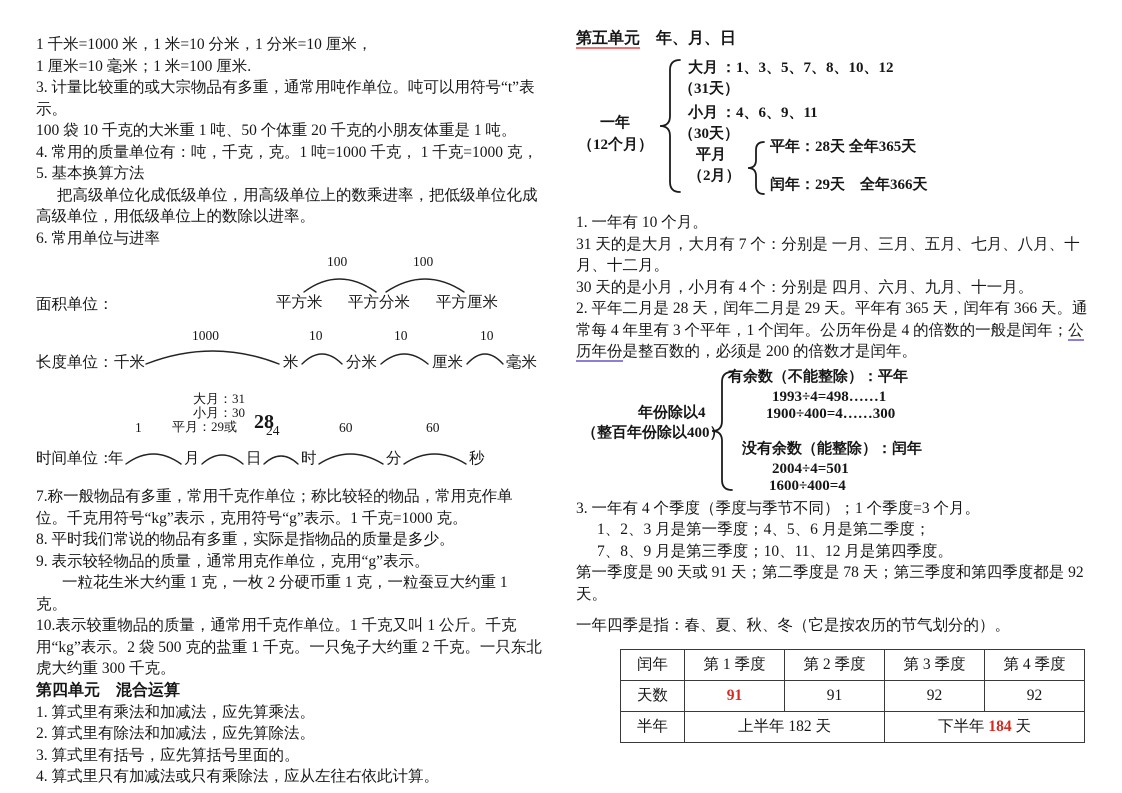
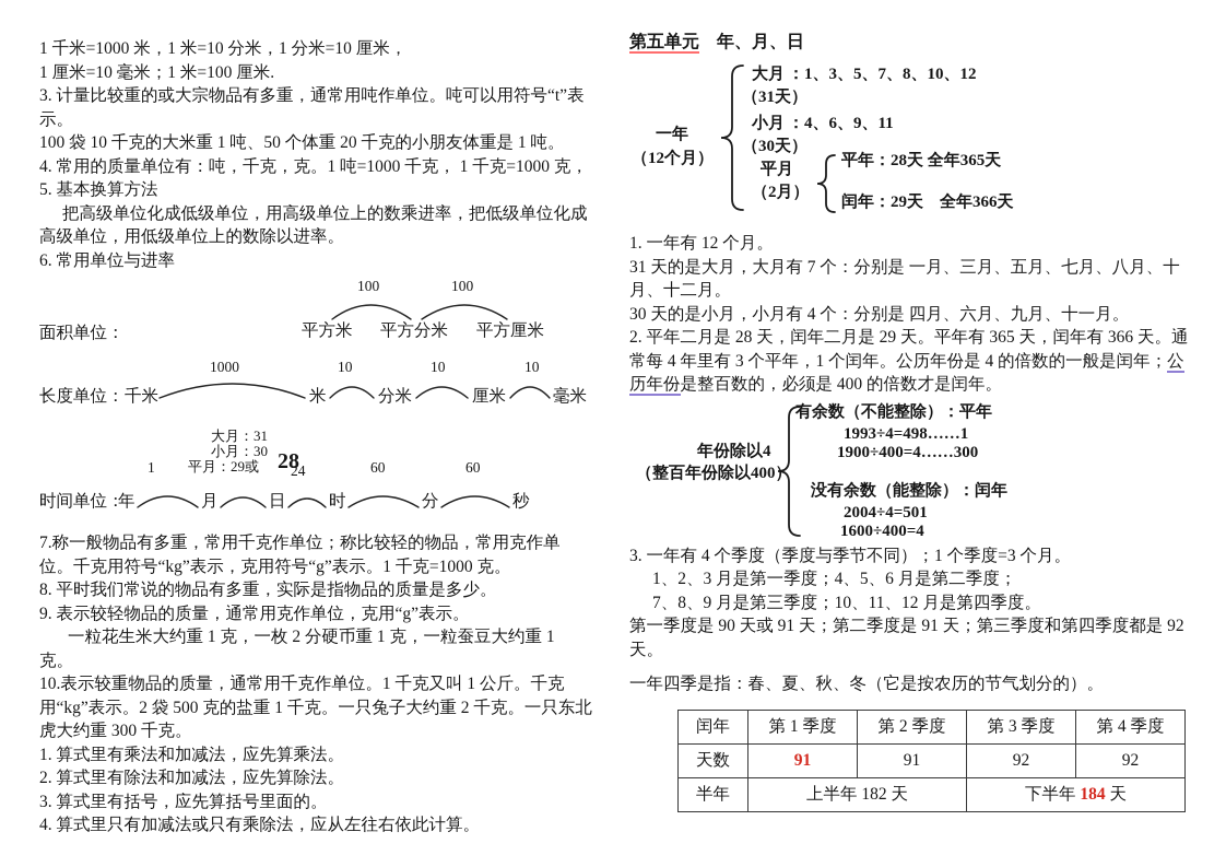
  1 千米=1000 米，1 米=10 分米，1 分米=10 厘米，
  1 厘米=10 毫米；1 米=100 厘米.
  3. 计量比较重的或大宗物品有多重，通常用吨作单位。吨可以用符号“t”表示。
  100 袋 10 千克的大米重 1 吨、50 个体重 20 千克的小朋友体重是 1 吨。
  4. 常用的质量单位有：吨，千克，克。1 吨=1000 千克， 1 千克=1000 克，
  5. 基本换算方法
  把高级单位化成低级单位，用高级单位上的数乘进率，把低级单位化成高级单位，用低级单位上的数除以进率。
  6. 常用单位与进率
  面积单位：
  平方米
  平方分米
  平方厘米
  100
  100
  长度单位：
  千米
  米
  分米
  厘米
  毫米
  1000
  10
  10
  10
  大月：31
  小月：30
  平月：29或
  28
  时间单位：
  年
  月
  日
  时
  分
  秒
  1
  24
  60
  60
  7.称一般物品有多重，常用千克作单位；称比较轻的物品，常用克作单位。千克用符号“kg”表示，克用符号“g”表示。1 千克=1000 克。
  8. 平时我们常说的物品有多重，实际是指物品的质量是多少。
  9. 表示较轻物品的质量，通常用克作单位，克用“g”表示。
  一粒花生米大约重 1 克，一枚 2 分硬币重 1 克，一粒蚕豆大约重 1 克。
  10.表示较重物品的质量，通常用千克作单位。1 千克又叫 1 公斤。千克用“kg”表示。2 袋 500 克的盐重 1 千克。一只兔子大约重 2 千克。一只东北虎大约重 300 千克。
- 第四单元 混合运算
  1. 算式里有乘法和加减法，应先算乘法。
  2. 算式里有除法和加减法，应先算除法。
  3. 算式里有括号，应先算括号里面的。
  4. 算式里只有加减法或只有乘除法，应从左往右依此计算。
  第五单元 年、月、日
  一年
  （12个月）
  大月
  ：1、3、5、7、8、10、12
  （31天）
  小月
  ：4、6、9、11
  （30天）
  平月
  （2月）
  平年：28天 全年365天
  闰年：29天 全年366天
- 1. 一年有 10 个月。
+ 1. 一年有 12 个月。
  31 天的是大月，大月有 7 个：分别是 一月、三月、五月、七月、八月、十月、十二月。
  30 天的是小月，小月有 4 个：分别是 四月、六月、九月、十一月。
- 2. 平年二月是 28 天，闰年二月是 29 天。平年有 365 天，闰年有 366 天。通常每 4 年里有 3 个平年，1 个闰年。公历年份是 4 的倍数的一般是闰年；公历年份是整百数的，必须是 200 的倍数才是闰年。
+ 2. 平年二月是 28 天，闰年二月是 29 天。平年有 365 天，闰年有 366 天。通常每 4 年里有 3 个平年，1 个闰年。公历年份是 4 的倍数的一般是闰年；公历年份是整百数的，必须是 400 的倍数才是闰年。
  有余数（不能整除）：平年
  1993÷4=498……1
  1900÷400=4……300
  年份除以4
  （整百年份除以400）
  没有余数（能整除）：闰年
  2004÷4=501
  1600÷400=4
  3. 一年有 4 个季度（季度与季节不同）；1 个季度=3 个月。
  1、2、3 月是第一季度；4、5、6 月是第二季度；
  7、8、9 月是第三季度；10、11、12 月是第四季度。
- 第一季度是 90 天或 91 天；第二季度是 78 天；第三季度和第四季度都是 92 天。
+ 第一季度是 90 天或 91 天；第二季度是 91 天；第三季度和第四季度都是 92 天。
  一年四季是指：春、夏、秋、冬（它是按农历的节气划分的）。
  闰年	第 1 季度	第 2 季度	第 3 季度	第 4 季度
  天数	91	91	92	92
  半年	上半年 182 天	下半年 184 天
